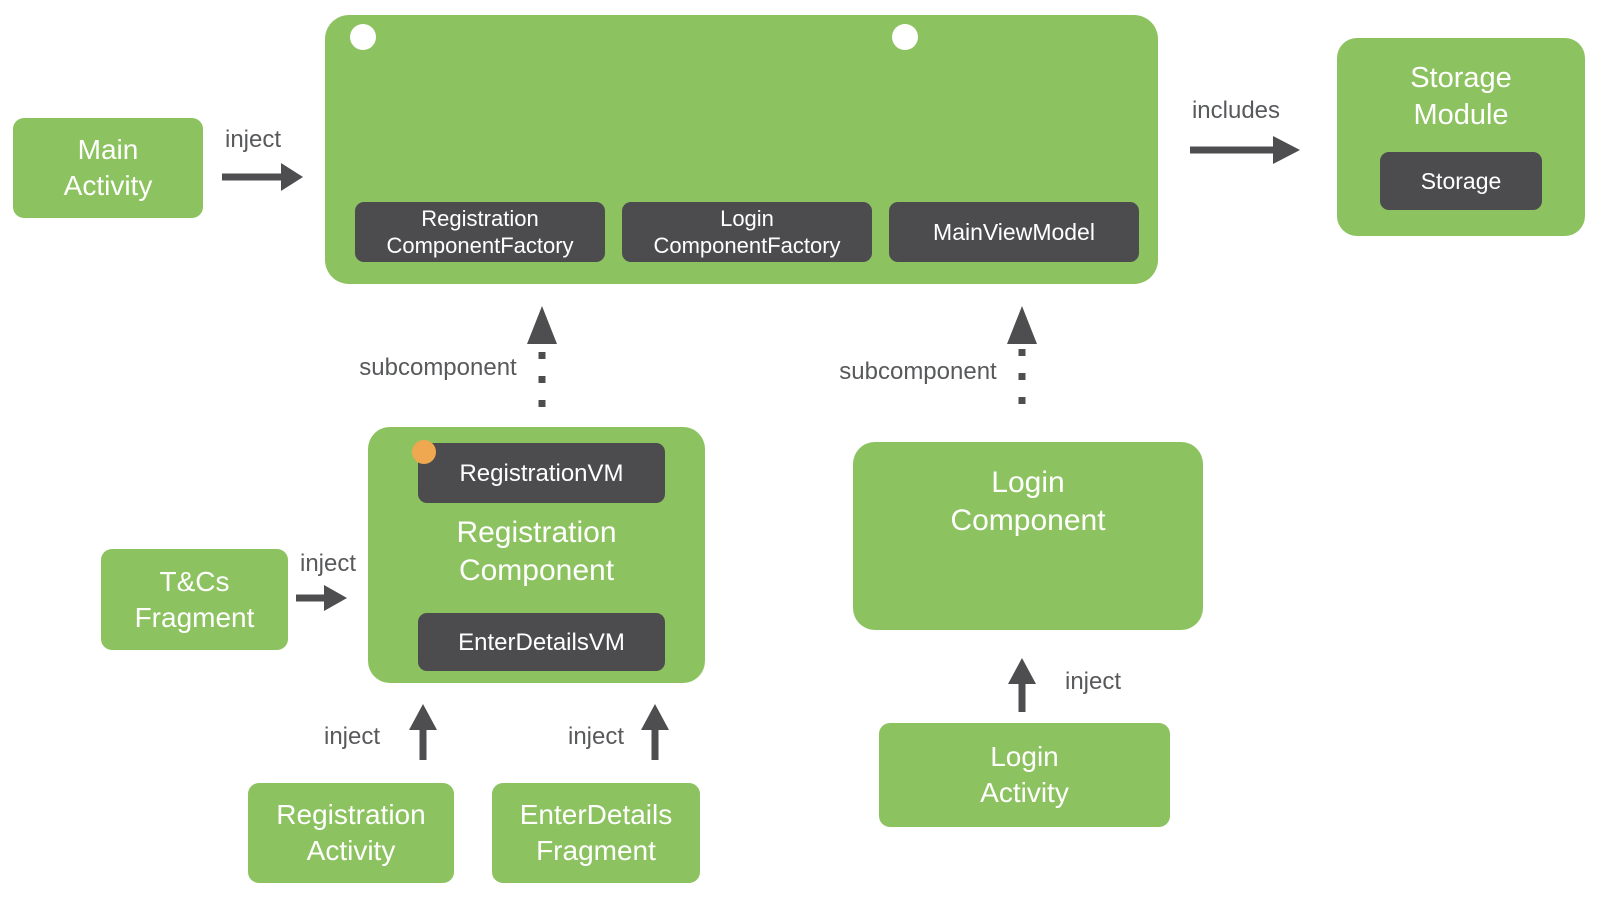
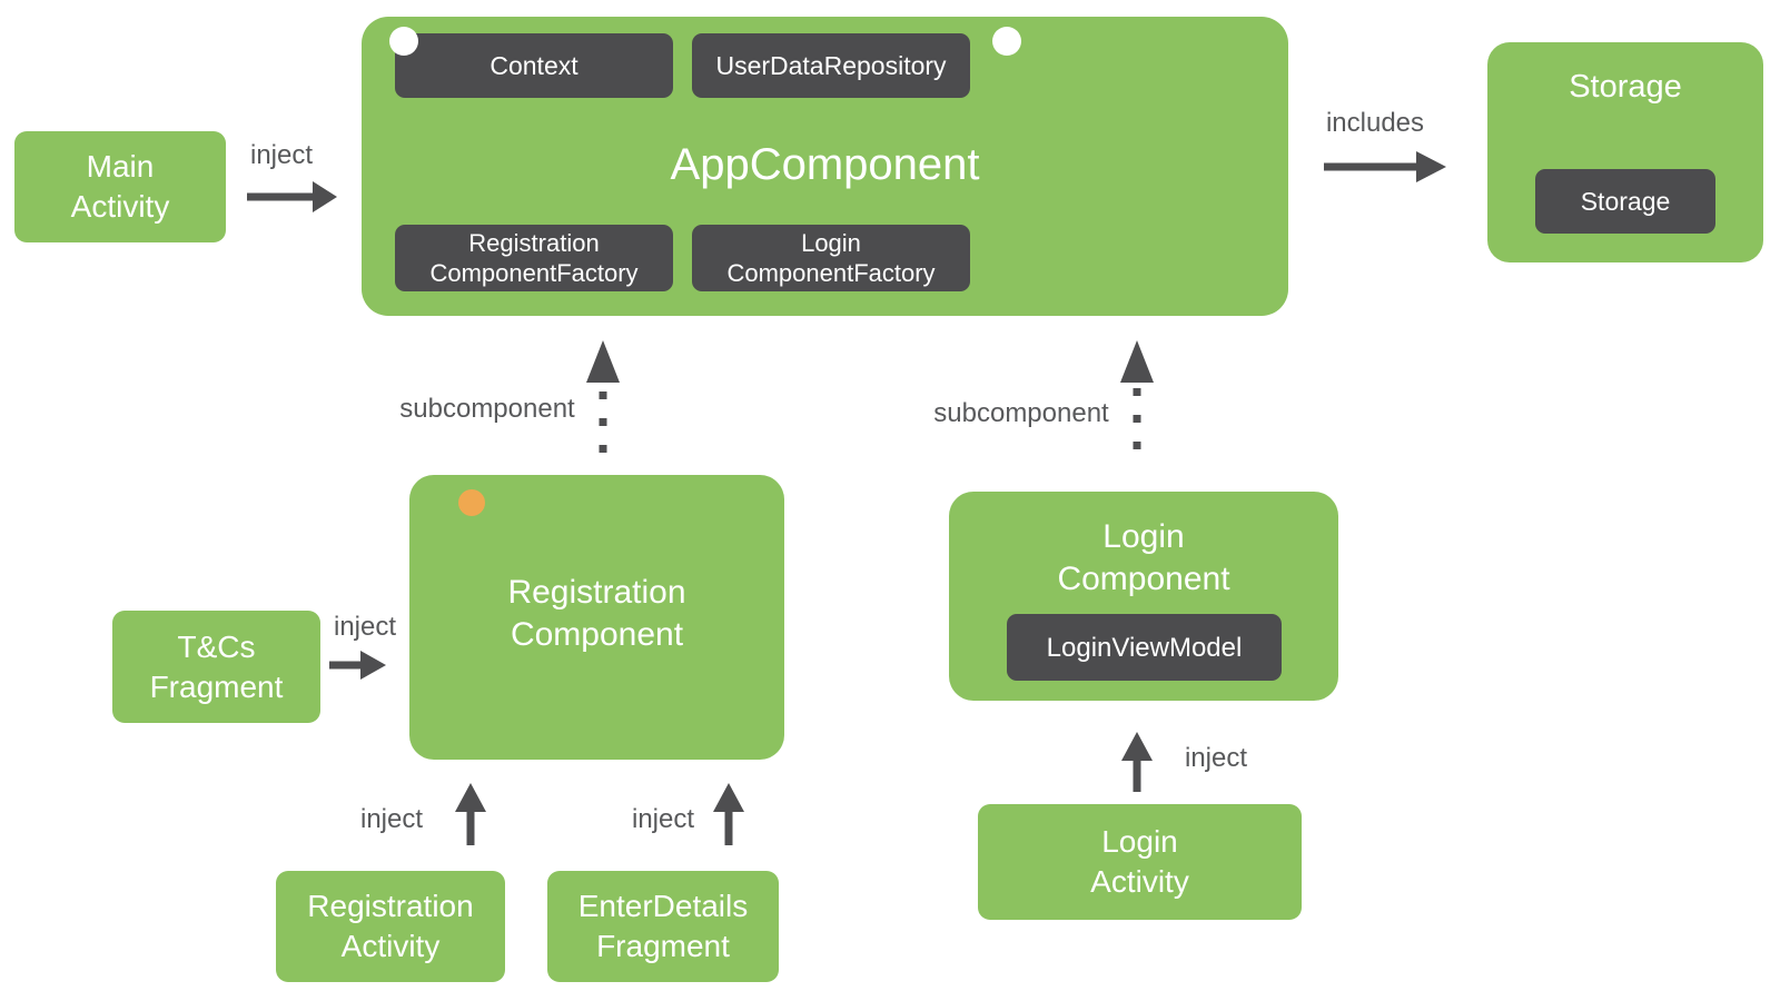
+ AppComponent
+ Context
+ UserDataRepository
  Registration
  ComponentFactory
  Login
  ComponentFactory
- MainViewModel
  Storage
- Module
  Storage
- RegistrationVM
  Registration
  Component
- EnterDetailsVM
  Login
  Component
+ LoginViewModel
  Main
  Activity
  T&Cs
  Fragment
  Registration
  Activity
  EnterDetails
  Fragment
  Login
  Activity
  inject
  includes
  subcomponent
  subcomponent
  inject
  inject
  inject
  inject
